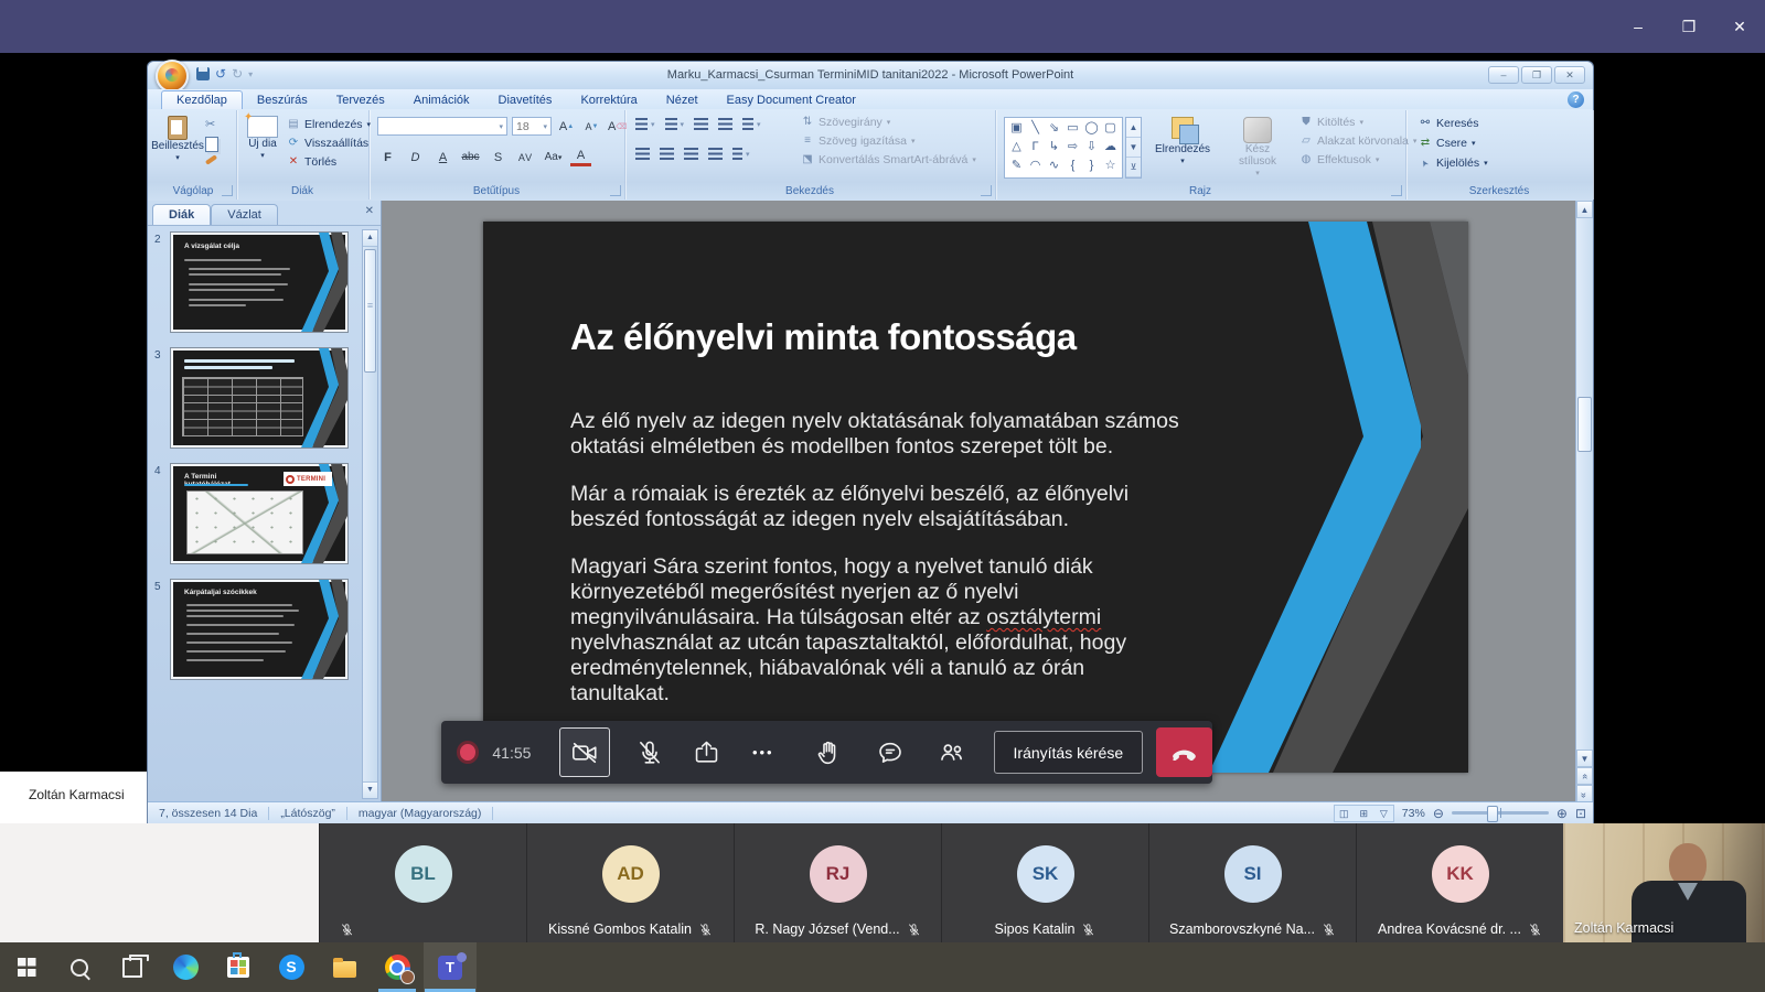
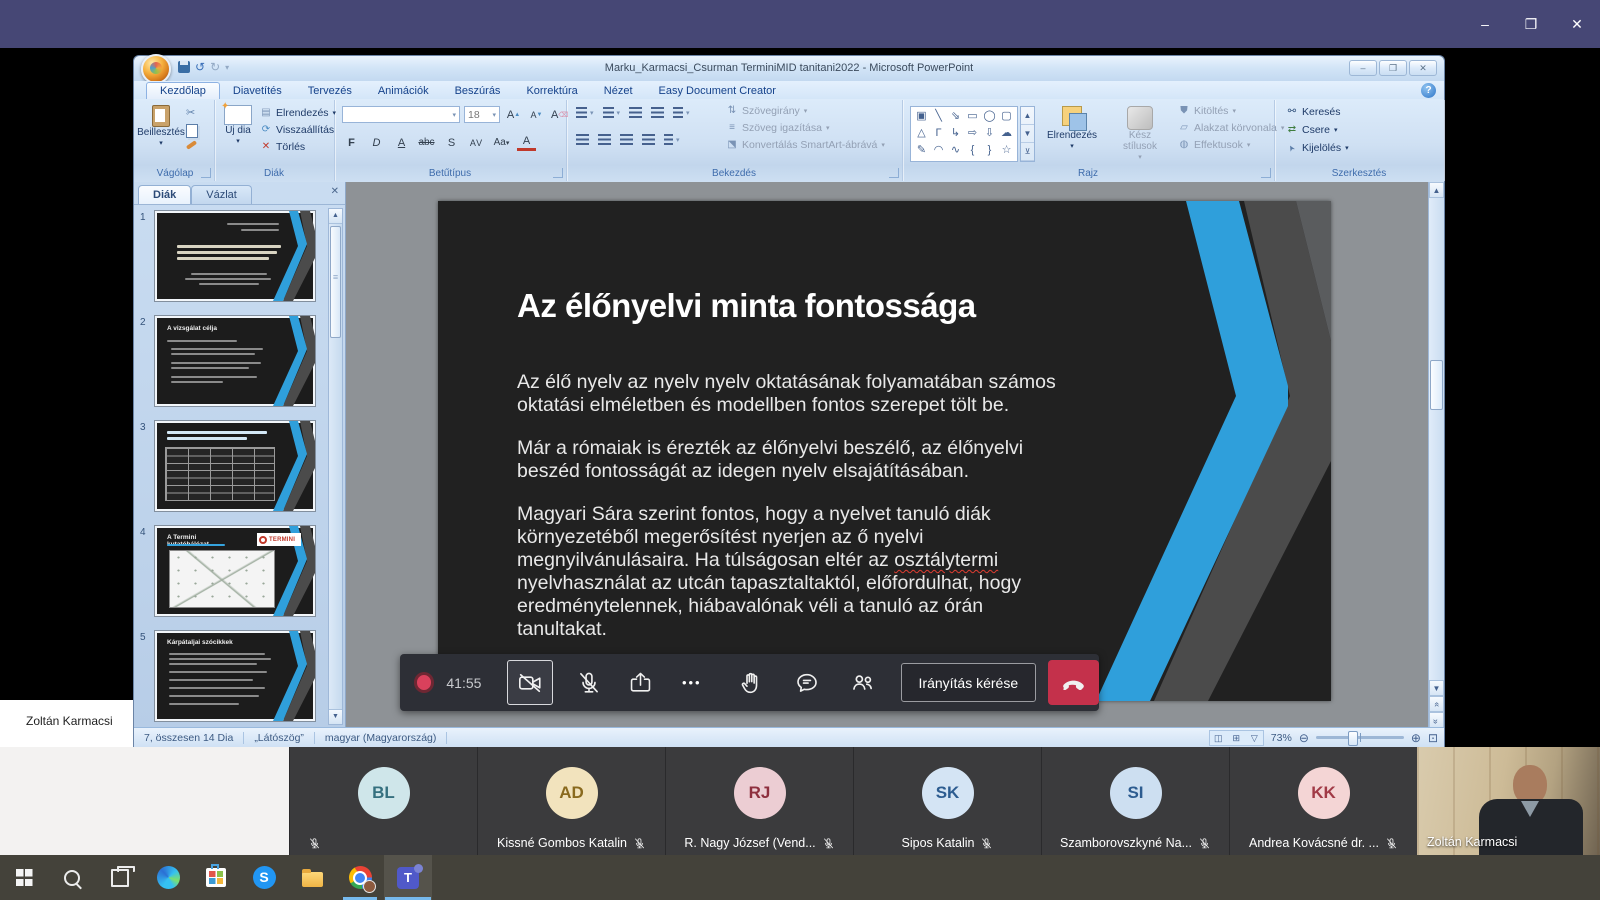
  –
  ❐
  ✕
  Marku_Karmacsi_Csurman TerminiMID tanitani2022 - Microsoft PowerPoint
  –
  ❐
  ✕
  Kezdőlap
- Beszúrás
+ Diavetítés
  Tervezés
  Animációk
- Diavetítés
+ Beszúrás
  Korrektúra
  Nézet
  Easy Document Creator
  ?
  Beillesztés
  Vágólap
  ✦
  Új dia
  Elrendezés
  Visszaállítás
  Törlés
  Diák
  18
  A
  A
  A
  F
  D
  A
  abc
  S
  AV
  Aa
  A
  Betűtípus
  Szövegirány
  Szöveg igazítása
  Konvertálás SmartArt-ábrává
  Bekezdés
  Elrendezés
  Kész stílusok
  Kitöltés
  Alakzat körvonala
  Effektusok
  Rajz
  Keresés
  Csere
  Kijelölés
  Szerkesztés
  Diák
  Vázlat
+ 1
  2
  3
  4
  5
  Az élőnyelvi minta fontossága
- Az élő nyelv az idegen nyelv oktatásának folyamatában számos oktatási elméletben és modellben fontos szerepet tölt be.
+ Az élő nyelv az nyelv nyelv oktatásának folyamatában számos oktatási elméletben és modellben fontos szerepet tölt be.
  Már a rómaiak is érezték az élőnyelvi beszélő, az élőnyelvi beszéd fontosságát az idegen nyelv elsajátításában.
  Magyari Sára szerint fontos, hogy a nyelvet tanuló diák környezetéből megerősítést nyerjen az ő nyelvi megnyilvánulásaira. Ha túlságosan eltér az osztálytermi nyelvhasználat az utcán tapasztaltaktól, előfordulhat, hogy eredménytelennek, hiábavalónak véli a tanuló az órán tanultakat.
  7, összesen 14 Dia
  „Látószög”
  magyar (Magyarország)
  73%
  41:55
  •••
  Irányítás kérése
  Zoltán Karmacsi
  BL
  AD
  Kissné Gombos Katalin
  RJ
  R. Nagy József (Vend...
  SK
  Sipos Katalin
  SI
  Szamborovszkyné Na...
  KK
  Andrea Kovácsné dr. ...
  Zoltán Karmacsi
  S
  T
